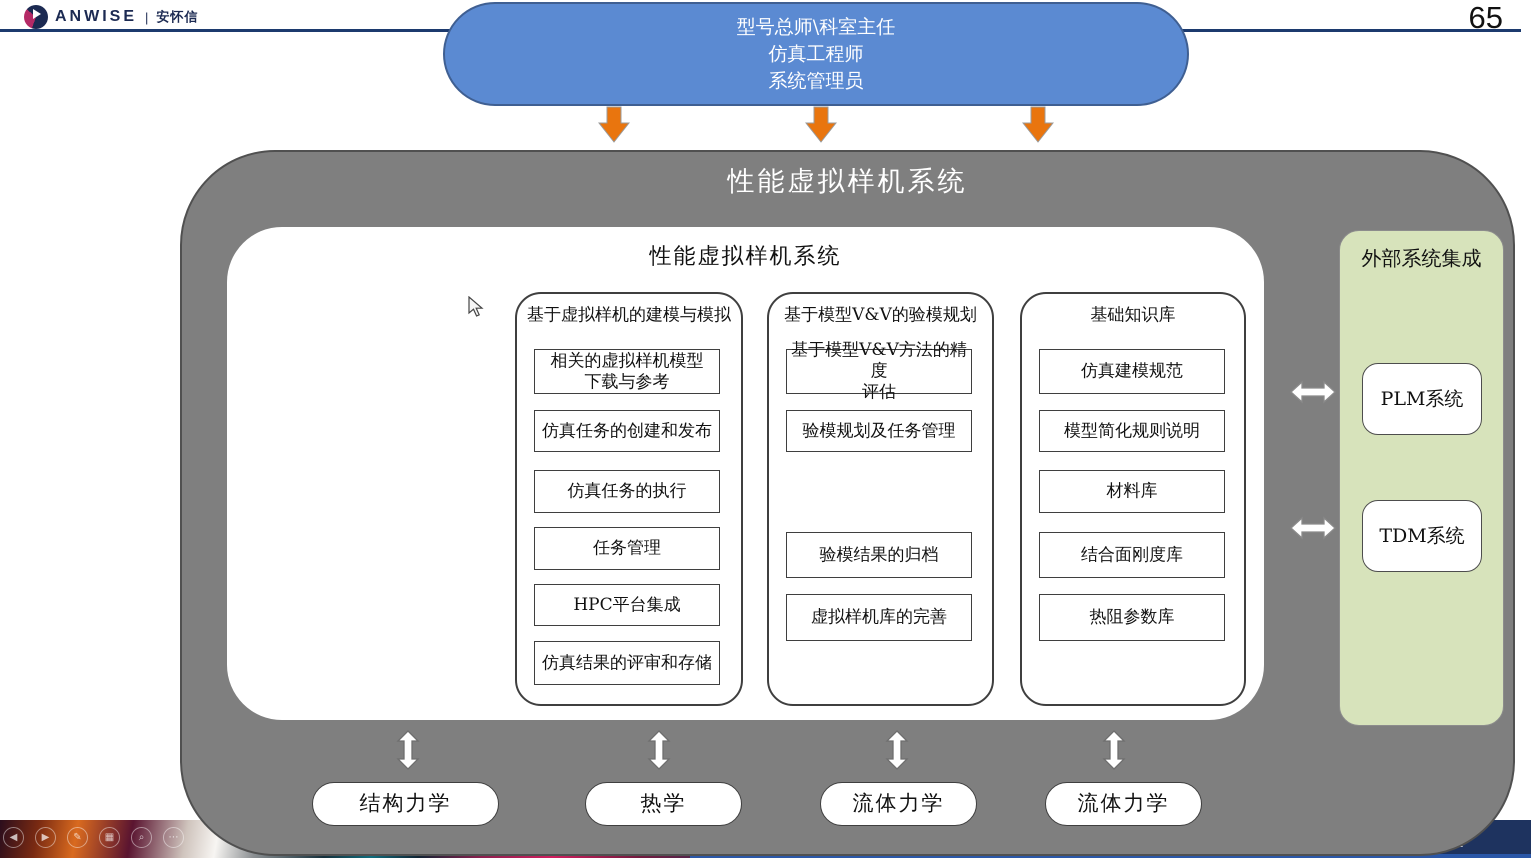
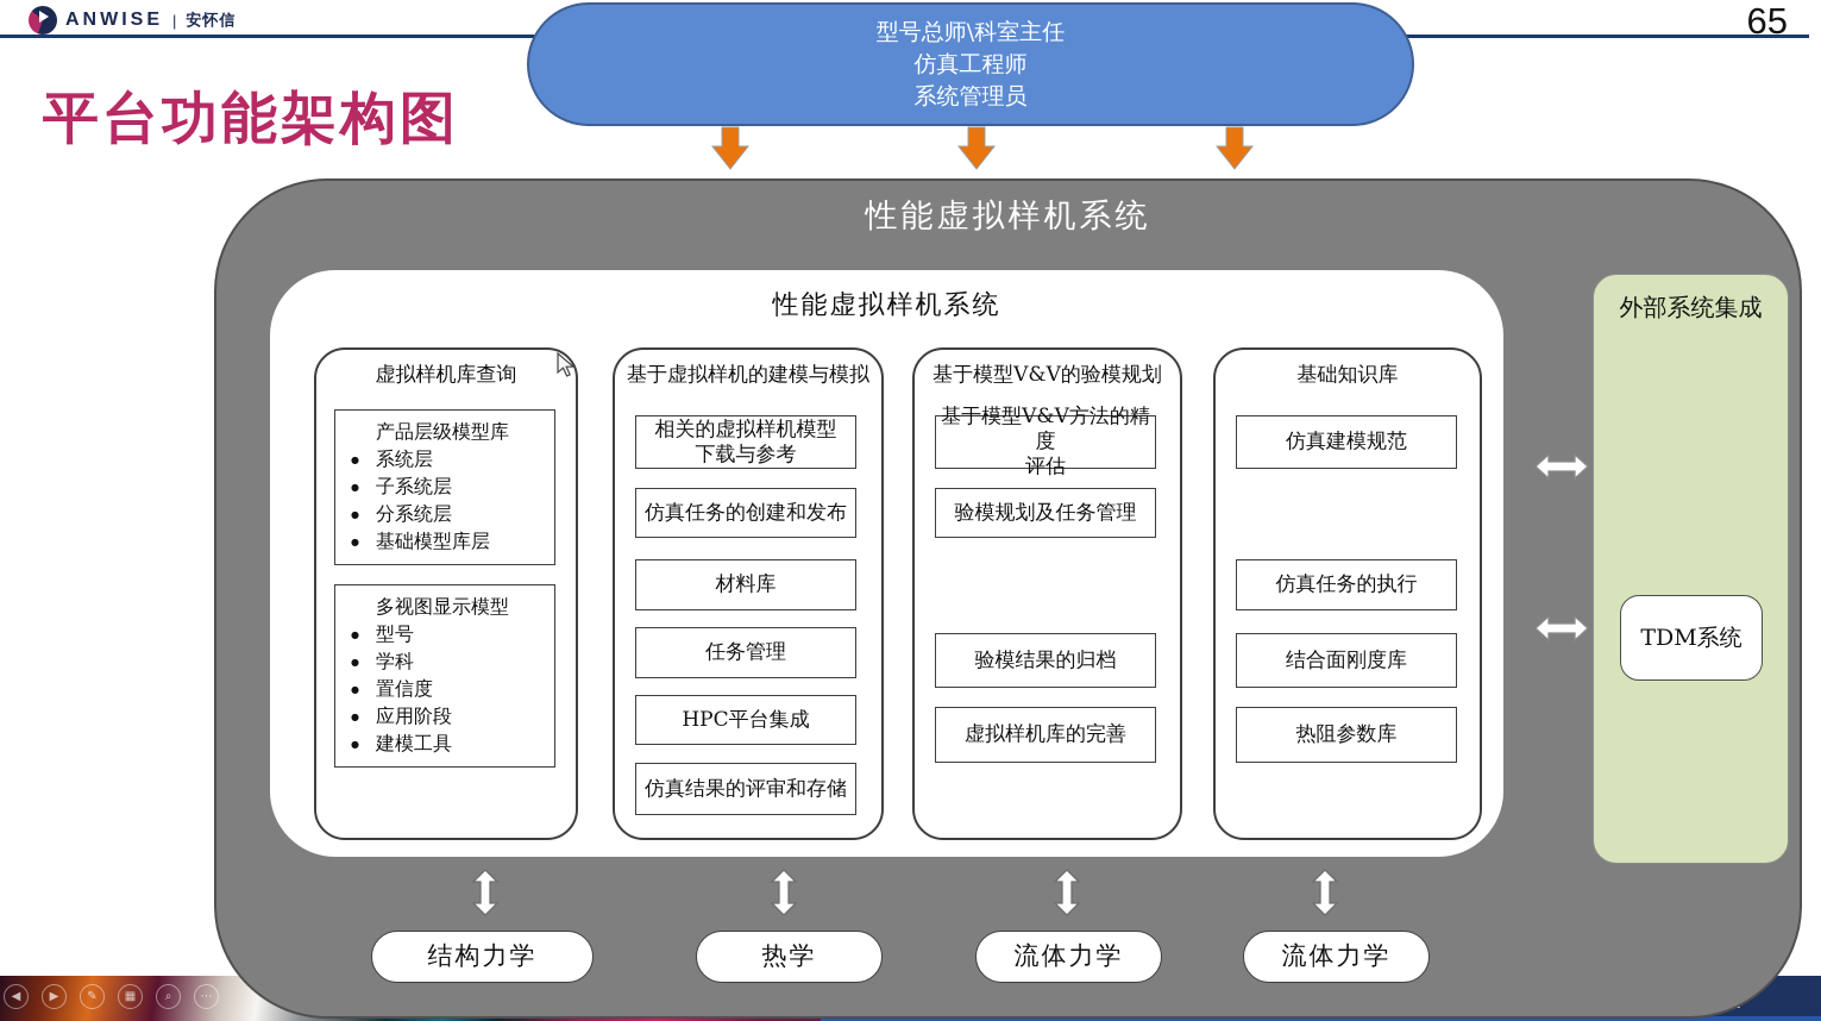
  ANWISE
  |
  安怀信
  65
+ 平台功能架构图
  型号总师\科室主任
  仿真工程师
  系统管理员
  性能虚拟样机系统
  性能虚拟样机系统
+ 虚拟样机库查询
+ 产品层级模型库
+ 系统层
+ 子系统层
+ 分系统层
+ 基础模型库层
+ 多视图显示模型
+ 型号
+ 学科
+ 置信度
+ 应用阶段
+ 建模工具
  基于虚拟样机的建模与模拟
  相关的虚拟样机模型
  下载与参考
  仿真任务的创建和发布
- 仿真任务的执行
+ 材料库
  任务管理
  HPC平台集成
  仿真结果的评审和存储
  基于模型V&V的验模规划
  基于模型V&V方法的精度
  评估
  验模规划及任务管理
  验模结果的归档
  虚拟样机库的完善
  基础知识库
  仿真建模规范
- 模型简化规则说明
- 材料库
+ 仿真任务的执行
  结合面刚度库
  热阻参数库
  外部系统集成
- PLM系统
  TDM系统
  结构力学
  热学
  流体力学
  流体力学
  ◀
  ▶
  ✎
  ▦
  ⌕
  ⋯
